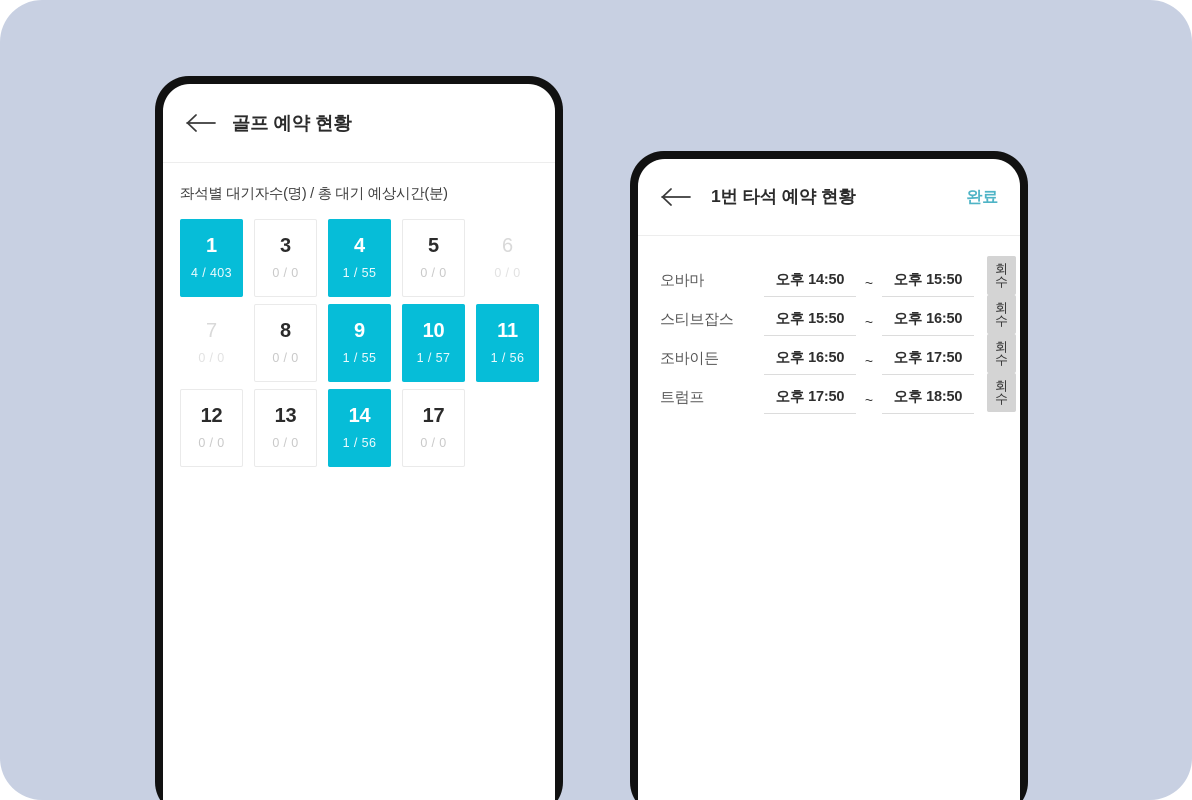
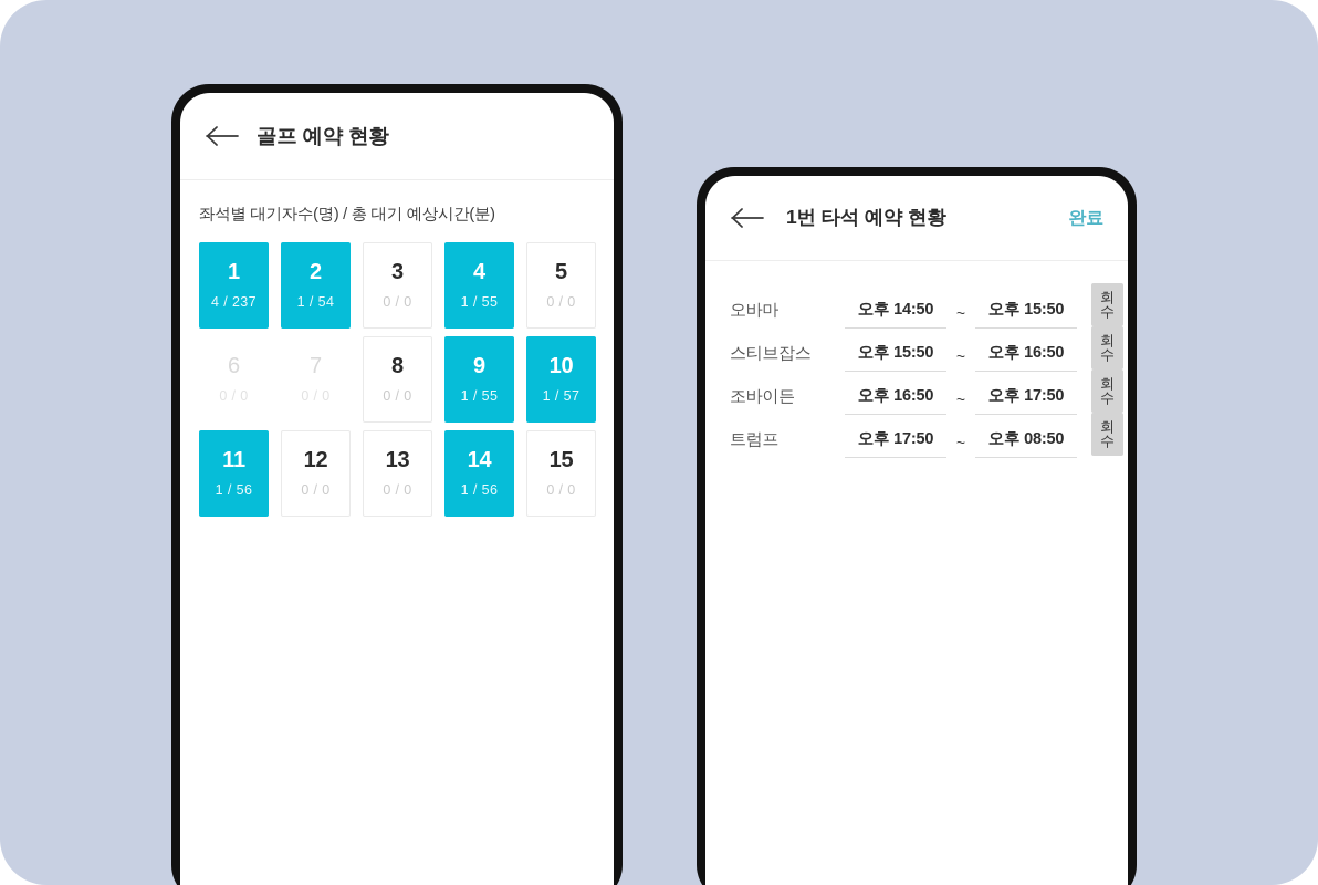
  골프 예약 현황
  좌석별 대기자수(명) / 총 대기 예상시간(분)
  1
- 4 / 403
+ 4 / 237
+ 2
+ 1 / 54
  3
  0 / 0
  4
  1 / 55
  5
  0 / 0
  6
  0 / 0
  7
  0 / 0
  8
  0 / 0
  9
  1 / 55
  10
  1 / 57
  11
  1 / 56
  12
  0 / 0
  13
  0 / 0
  14
  1 / 56
- 17
+ 15
  0 / 0
  1번 타석 예약 현황
  완료
  오바마
  오후 14:50
  ~
  오후 15:50
  회수
  스티브잡스
  오후 15:50
  ~
  오후 16:50
  회수
  조바이든
  오후 16:50
  ~
  오후 17:50
  회수
  트럼프
  오후 17:50
  ~
- 오후 18:50
+ 오후 08:50
  회수
